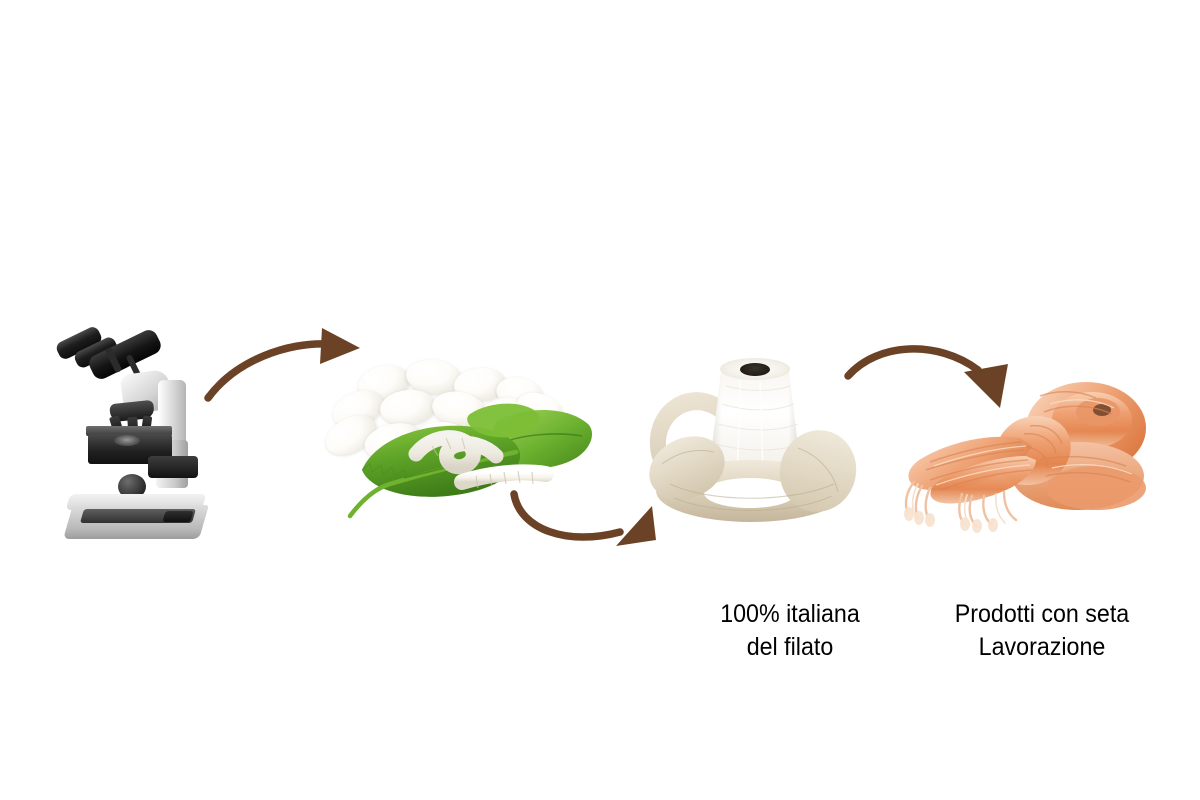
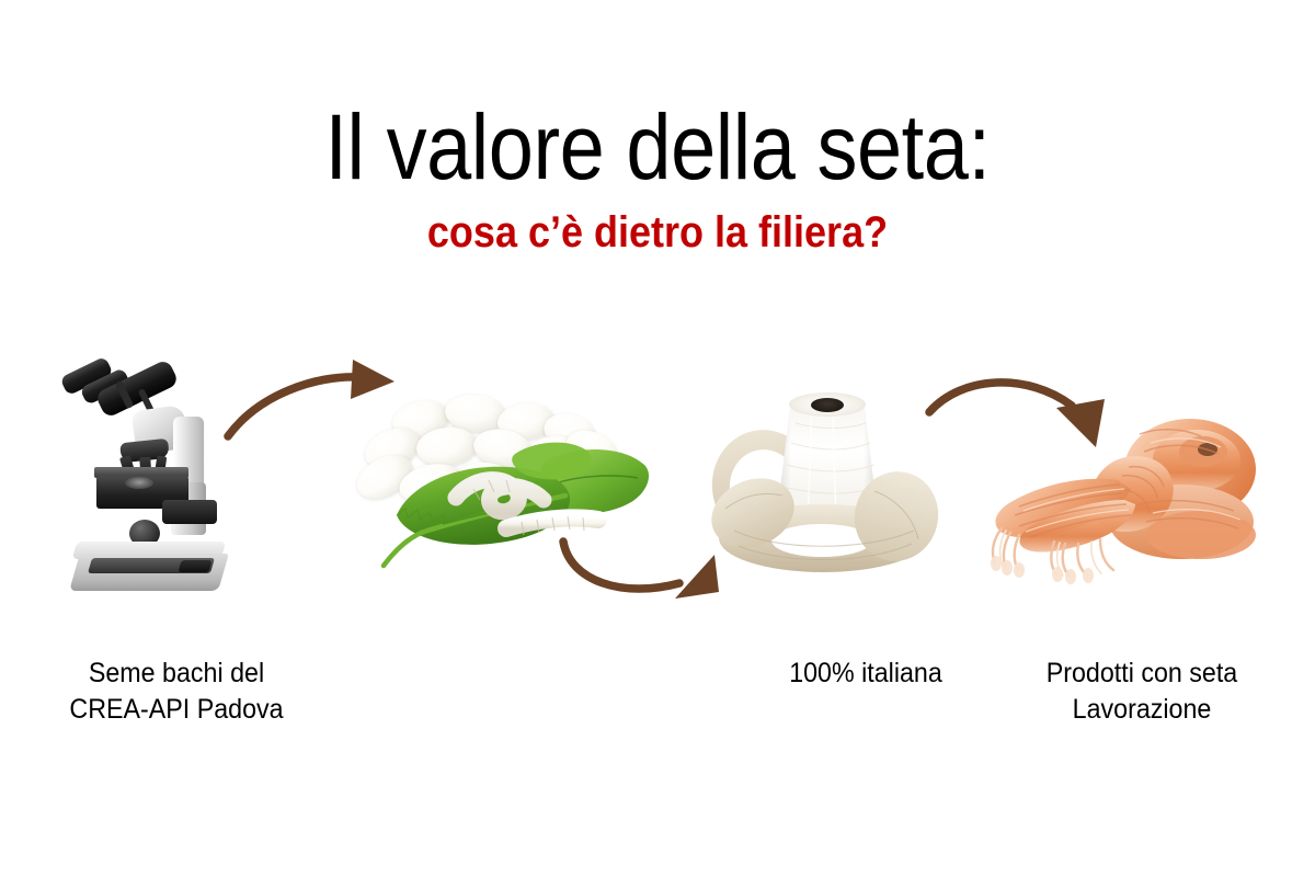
+ Il valore della seta:
+ cosa c’è dietro la filiera?
+ Seme bachi del
+ CREA-API Padova
  100% italiana
- del filato
  Prodotti con seta
  Lavorazione
